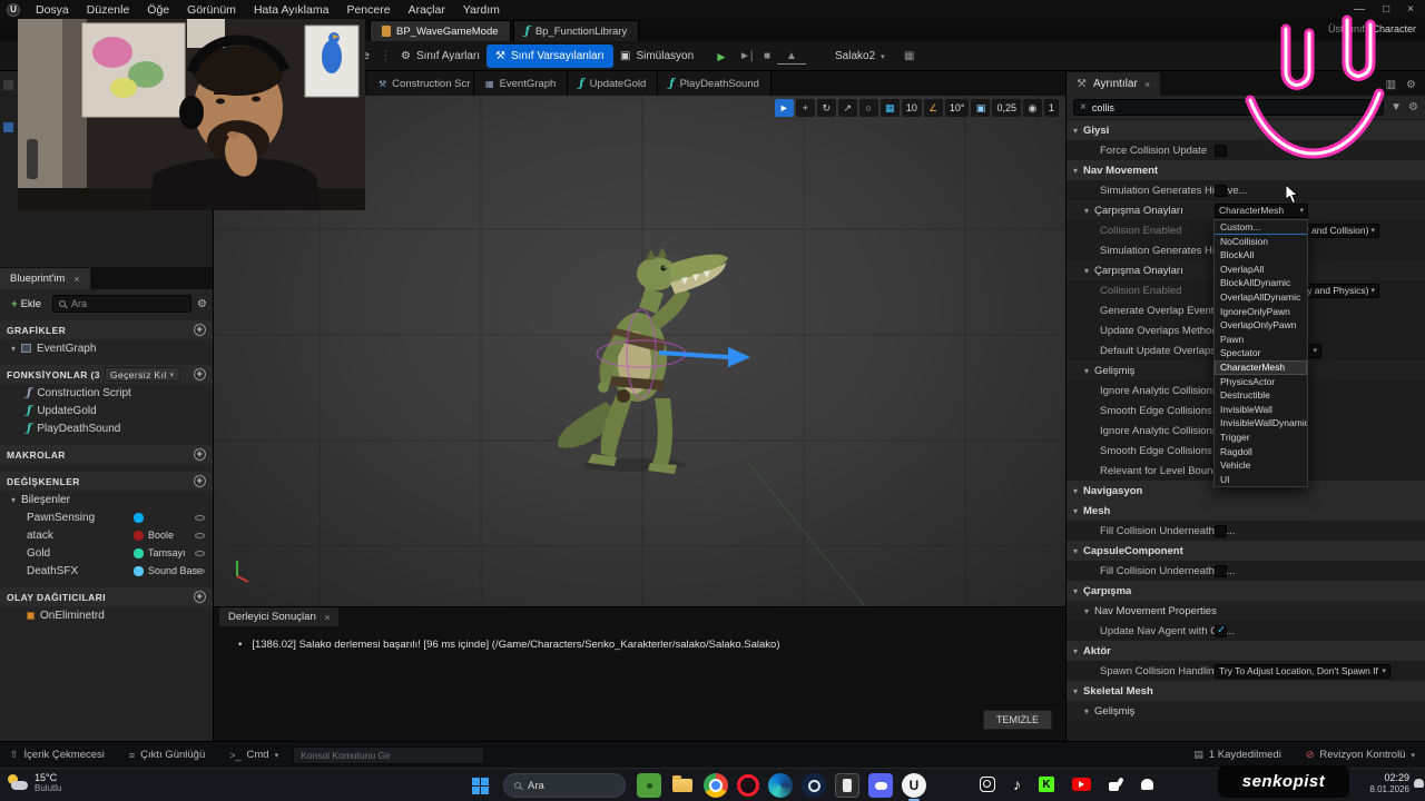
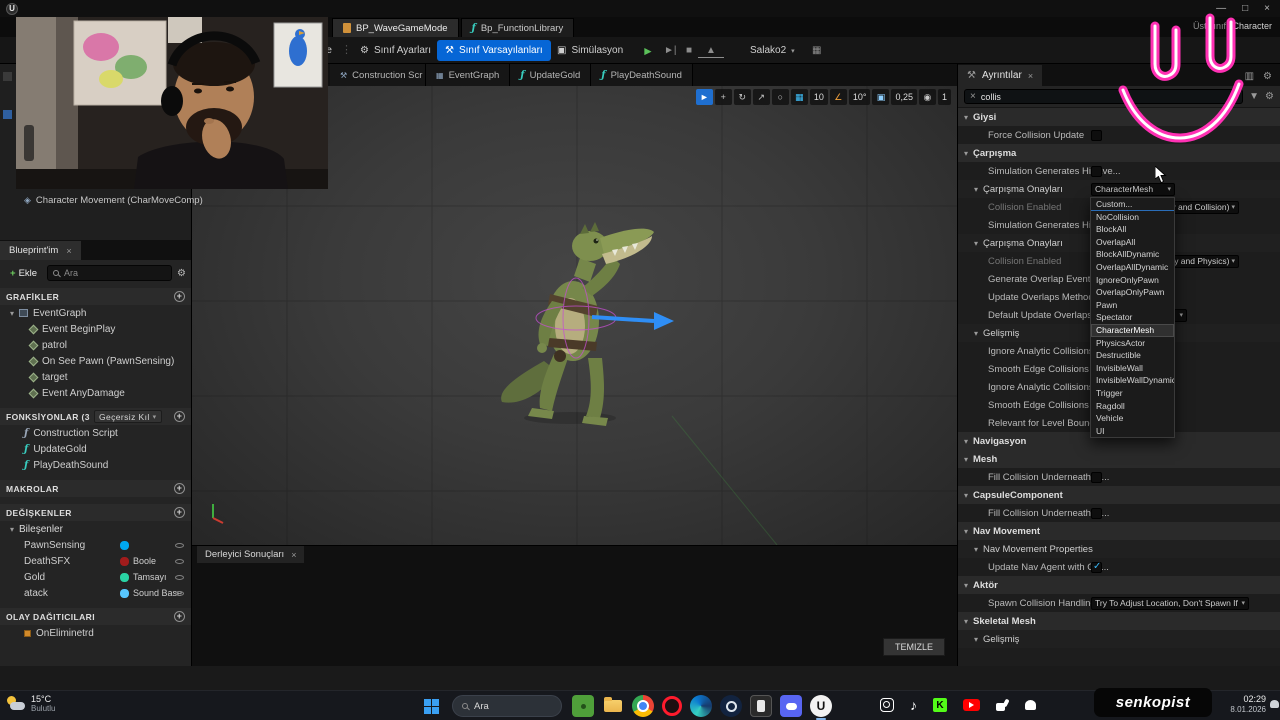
  U
- Dosya Düzenle Öğe Görünüm Hata Ayıklama Pencere Araçlar Yardım
  —
  □
  ×
  BP_WaveGameMode
  ƒ
  Bp_FunctionLibrary
  Üstınıf Character
  ⋮
  ⚙
  Sınıf Ayarları
  ⚒
  Sınıf Varsayılanları
  ▣
  Simülasyon
  ►
  ►|
  ■
  ▲
  Salako2
  ▦
  ⚒
  Construction Scr
  ▦
  EventGraph
  ƒ
  UpdateGold
  ƒ
  PlayDeathSound
  ►
  +
  ↻
  ↗
  ○
  ▦
  10
  ∠
  10°
  ▣
  0,25
  ◉
  1
+ ◈
+ Character Movement (CharMoveComp)
  Blueprint'im
  ×
  +
  Ekle
  Ara
  ⚙
  GRAFİKLER
  +
  ▾
  EventGraph
+ Event BeginPlay
+ patrol
+ On See Pawn (PawnSensing)
+ target
+ Event AnyDamage
  Geçersiz Kıl
  +
  ƒ
  Construction Script
  ƒ
  UpdateGold
  ƒ
  PlayDeathSound
  MAKROLAR
  +
  DEĞİŞKENLER
  +
  ▾
  Bileşenler
  PawnSensing
- atack
+ DeathSFX
  Boole
  Gold
  Tamsayı
- DeathSFX
+ atack
  Sound Base
  OLAY DAĞITICILARI
  +
  OnEliminetrd
  Derleyici Sonuçları
  ×
- •
- [1386.02] Salako derlemesi başarılı! [96 ms içinde] (/Game/Characters/Senko_Karakterler/salako/Salako.Salako)
  TEMIZLE
  ⚒
  Ayrıntılar
  ×
  ▥
  ⚙
  ×
  collis
  ▼
  ⚙
  ▾
  Giysi
  Force Collision Update
  ▾
- Nav Movement
+ Çarpışma
  Simulation Generates Hive...
  ▾
  Çarpışma Onayları
  CharacterMesh
  Collision Enabled
  Simulation Generates H
  ▾
  Çarpışma Onayları
  Collision Enabled
  (y and Physics
  Update Overlaps Metho
  Default Update Overlap
  ▾
  Gelişmiş
  Ignore Analytic Collision
  Smooth Edge Collisions
  Ignore Analytic Collision
  Smooth Edge Collisions
  Relevant for Level Boun
  ▾
  Navigasyon
  ▾
  Mesh
  Fill Collision Underneath...
  ▾
  CapsuleComponent
  Fill Collision Underneath...
  ▾
- Çarpışma
+ Nav Movement
  ▾
  Nav Movement Properties
  Update Nav Agent with...
  ▾
  Aktör
  Spawn Collision Handlin
  Try To Adjust Location, Don't Spawn If
  ▾
  Skeletal Mesh
  ▾
  Gelişmiş
  Custom...
  NoCollision
  BlockAll
  OverlapAll
  BlockAllDynamic
  OverlapAllDynamic
  IgnoreOnlyPawn
  OverlapOnlyPawn
  Pawn
  Spectator
  CharacterMesh
  PhysicsActor
  Destructible
  InvisibleWall
  InvisibleWallDynamic
  Trigger
  Ragdoll
  Vehicle
  UI
- ⇧
- İçerik Çekmecesi
- ≡
- Çıktı Günlüğü
- >_
- Cmd
- Konsol Komutunu Gir
- ▤
- 1 Kaydedilmedi
- ⊘
- Revizyon Kontrolü
  15°C
  Bulutlu
  Ara
  U
  02:29
  8.01.2026
  ♪
  K
  senkopist
